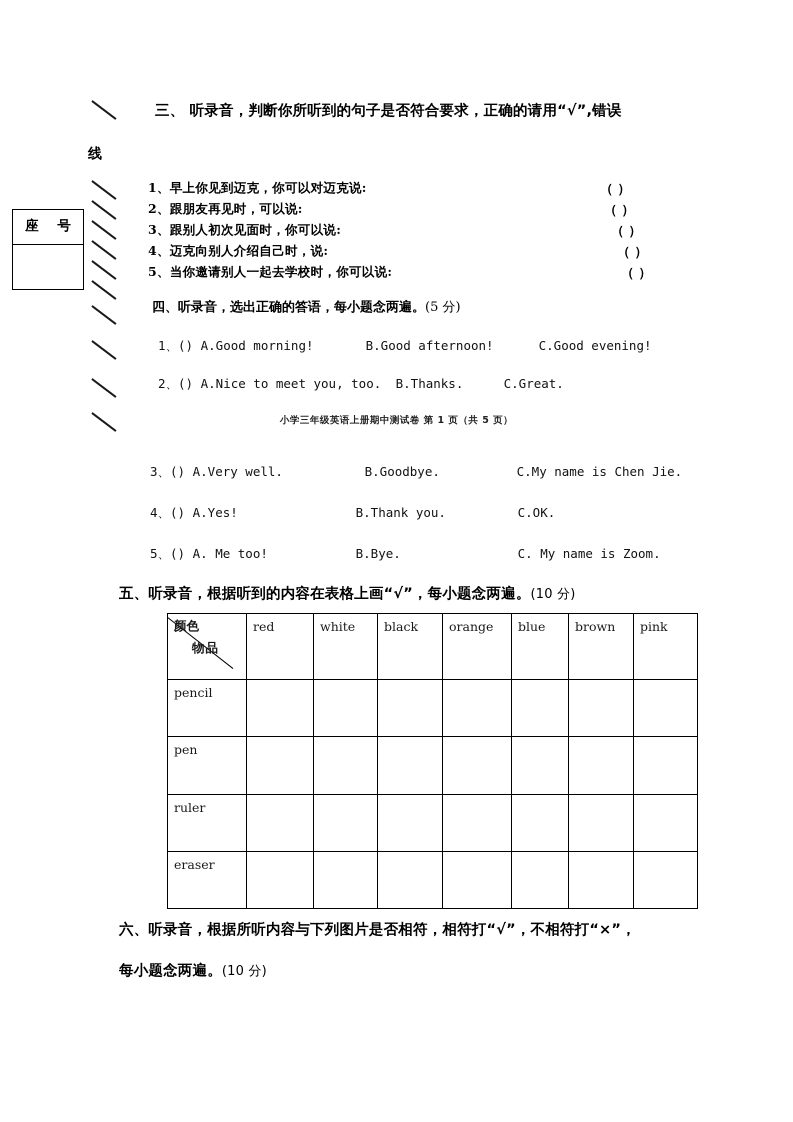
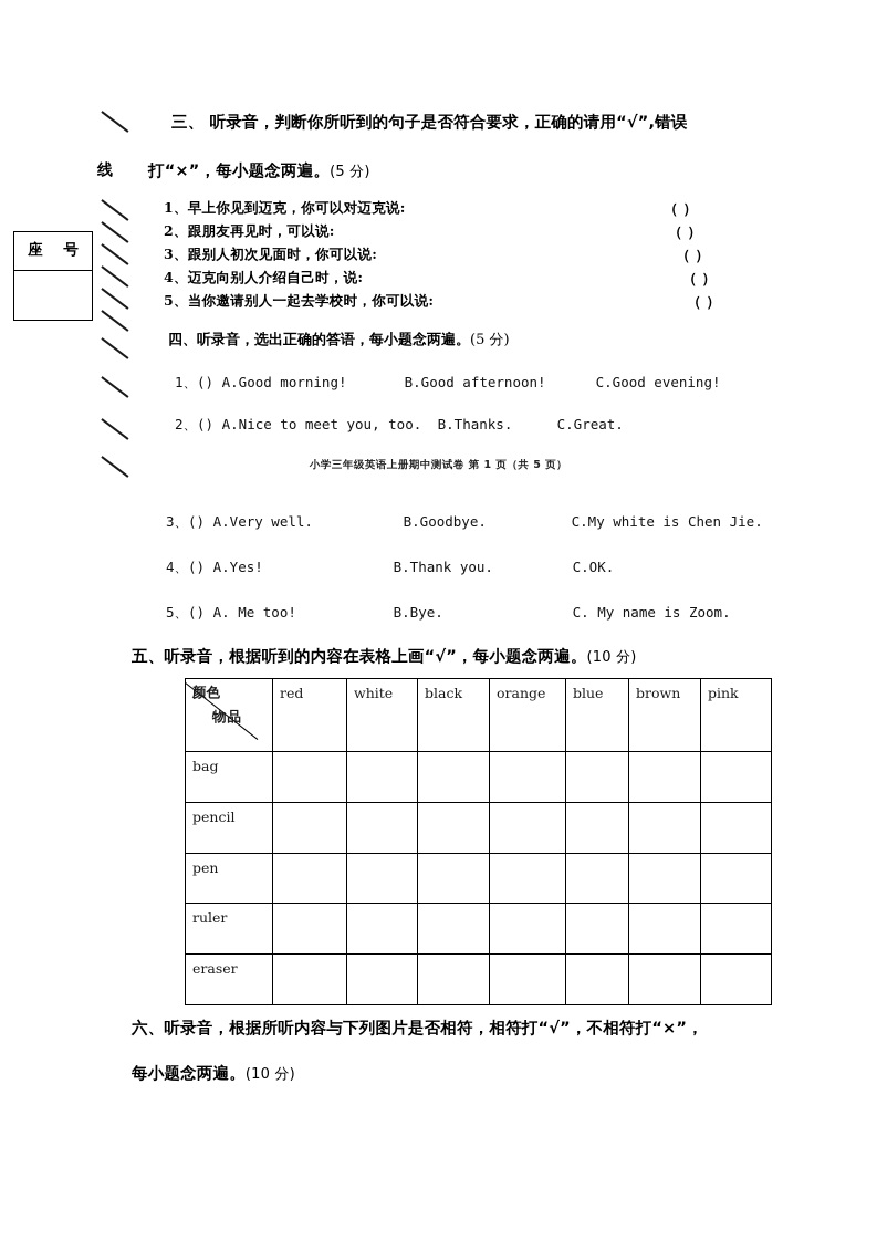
  座 号
  线
  三、 听录音，判断你所听到的句子是否符合要求，正确的请用“√”,错误
+ 打“×”，每小题念两遍。(5 分)
  1、早上你见到迈克，你可以对迈克说:
  （ ）
  2、跟朋友再见时，可以说:
  （ ）
  3、跟别人初次见面时，你可以说:
  （ ）
  4、迈克向别人介绍自己时，说:
  （ ）
  5、当你邀请别人一起去学校时，你可以说:
  （ ）
  四、听录音，选出正确的答语，每小题念两遍。(5 分)
  1、() A.Good morning! B.Good afternoon! C.Good evening!
  2、() A.Nice to meet you, too. B.Thanks. C.Great.
  小学三年级英语上册期中测试卷 第 1 页（共 5 页）
- 3、() A.Very well. B.Goodbye. C.My name is Chen Jie.
+ 3、() A.Very well. B.Goodbye. C.My white is Chen Jie.
  4、() A.Yes! B.Thank you. C.OK.
  5、() A. Me too! B.Bye. C. My name is Zoom.
  五、听录音，根据听到的内容在表格上画“√”，每小题念两遍。(10 分)
  颜色 物品	red	white	black	orange	blue	brown	pink
+ bag
  pencil
  pen
  ruler
  eraser
  六、听录音，根据所听内容与下列图片是否相符，相符打“√”，不相符打“×”，
  每小题念两遍。(10 分)
